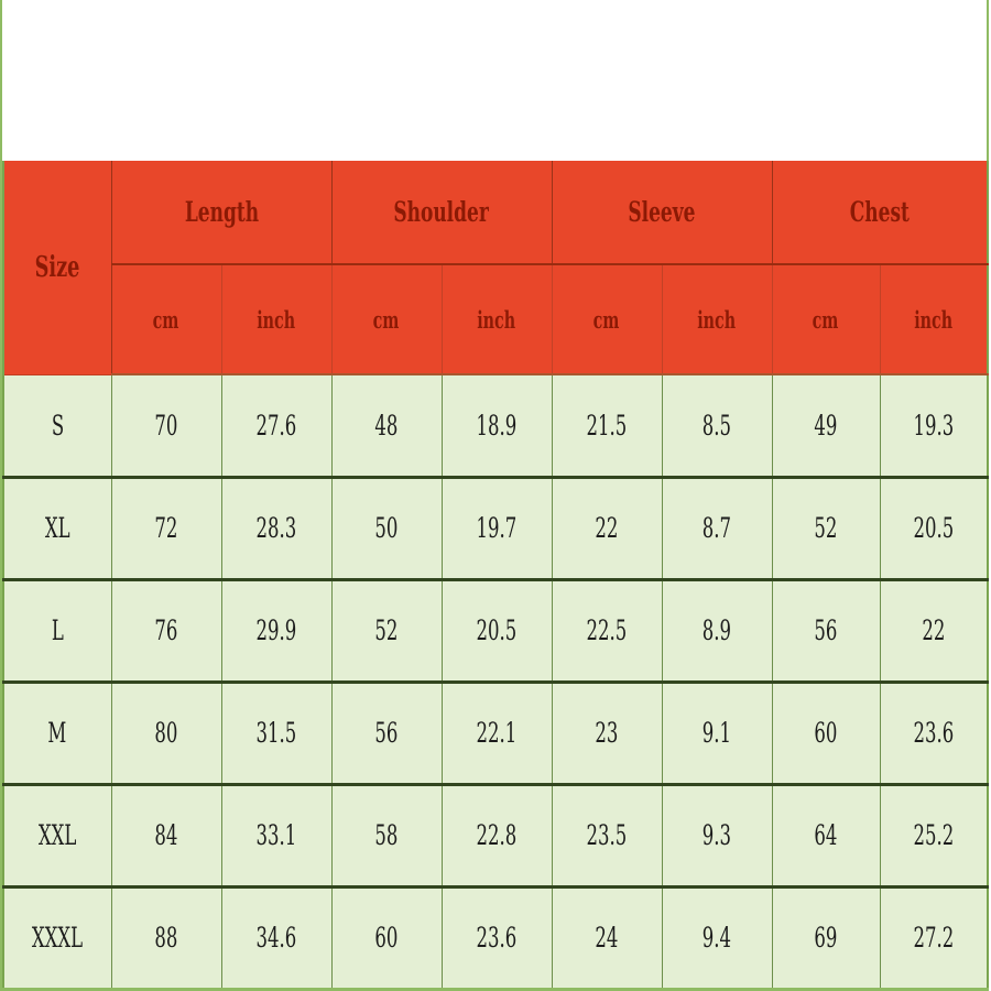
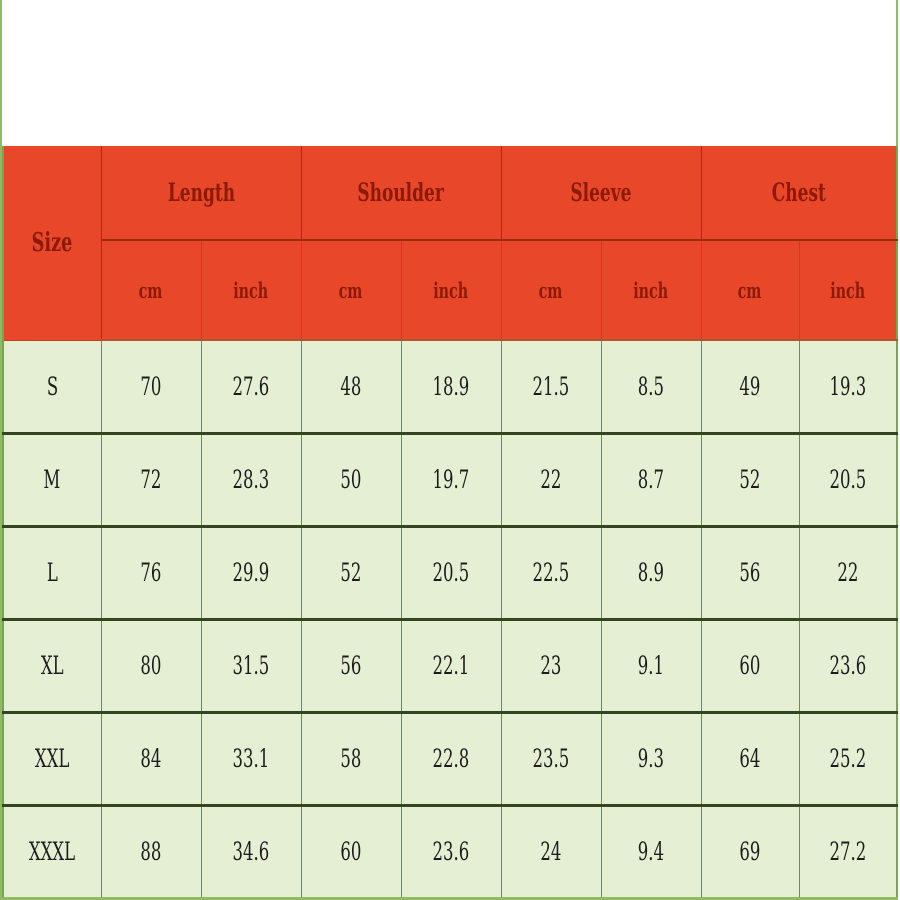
  Size	Length	Shoulder	Sleeve	Chest
  cm	inch	cm	inch	cm	inch	cm	inch
  S	70	27.6	48	18.9	21.5	8.5	49	19.3
- XL	72	28.3	50	19.7	22	8.7	52	20.5
+ M	72	28.3	50	19.7	22	8.7	52	20.5
  L	76	29.9	52	20.5	22.5	8.9	56	22
- M	80	31.5	56	22.1	23	9.1	60	23.6
+ XL	80	31.5	56	22.1	23	9.1	60	23.6
  XXL	84	33.1	58	22.8	23.5	9.3	64	25.2
  XXXL	88	34.6	60	23.6	24	9.4	69	27.2
